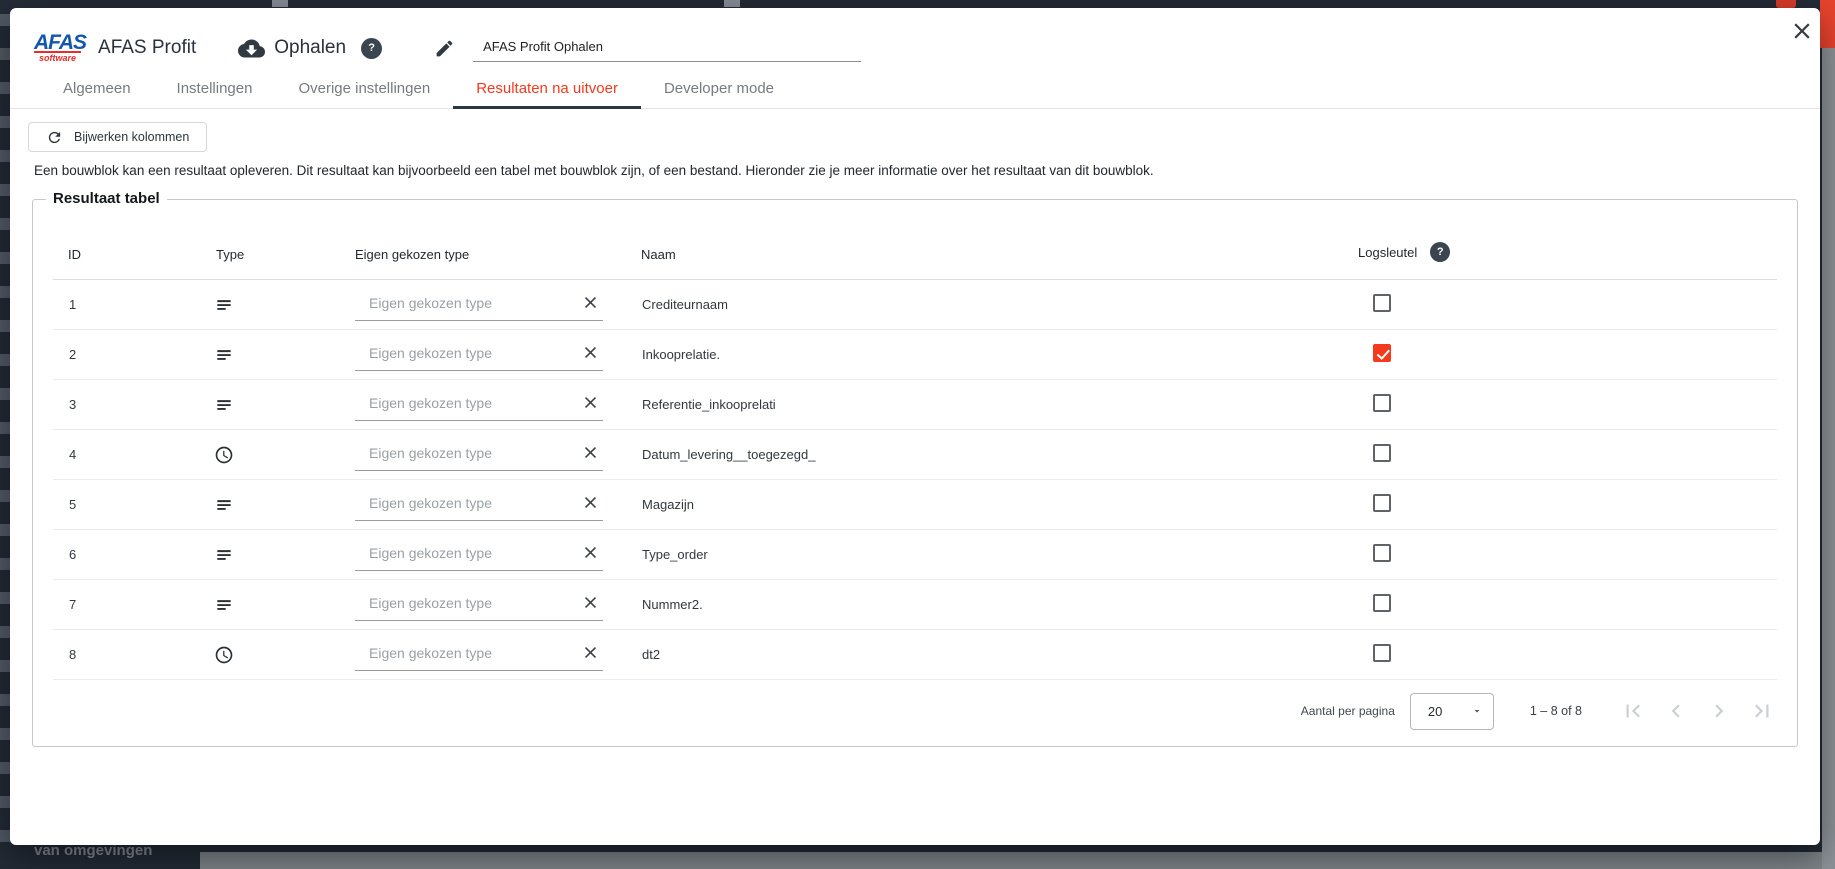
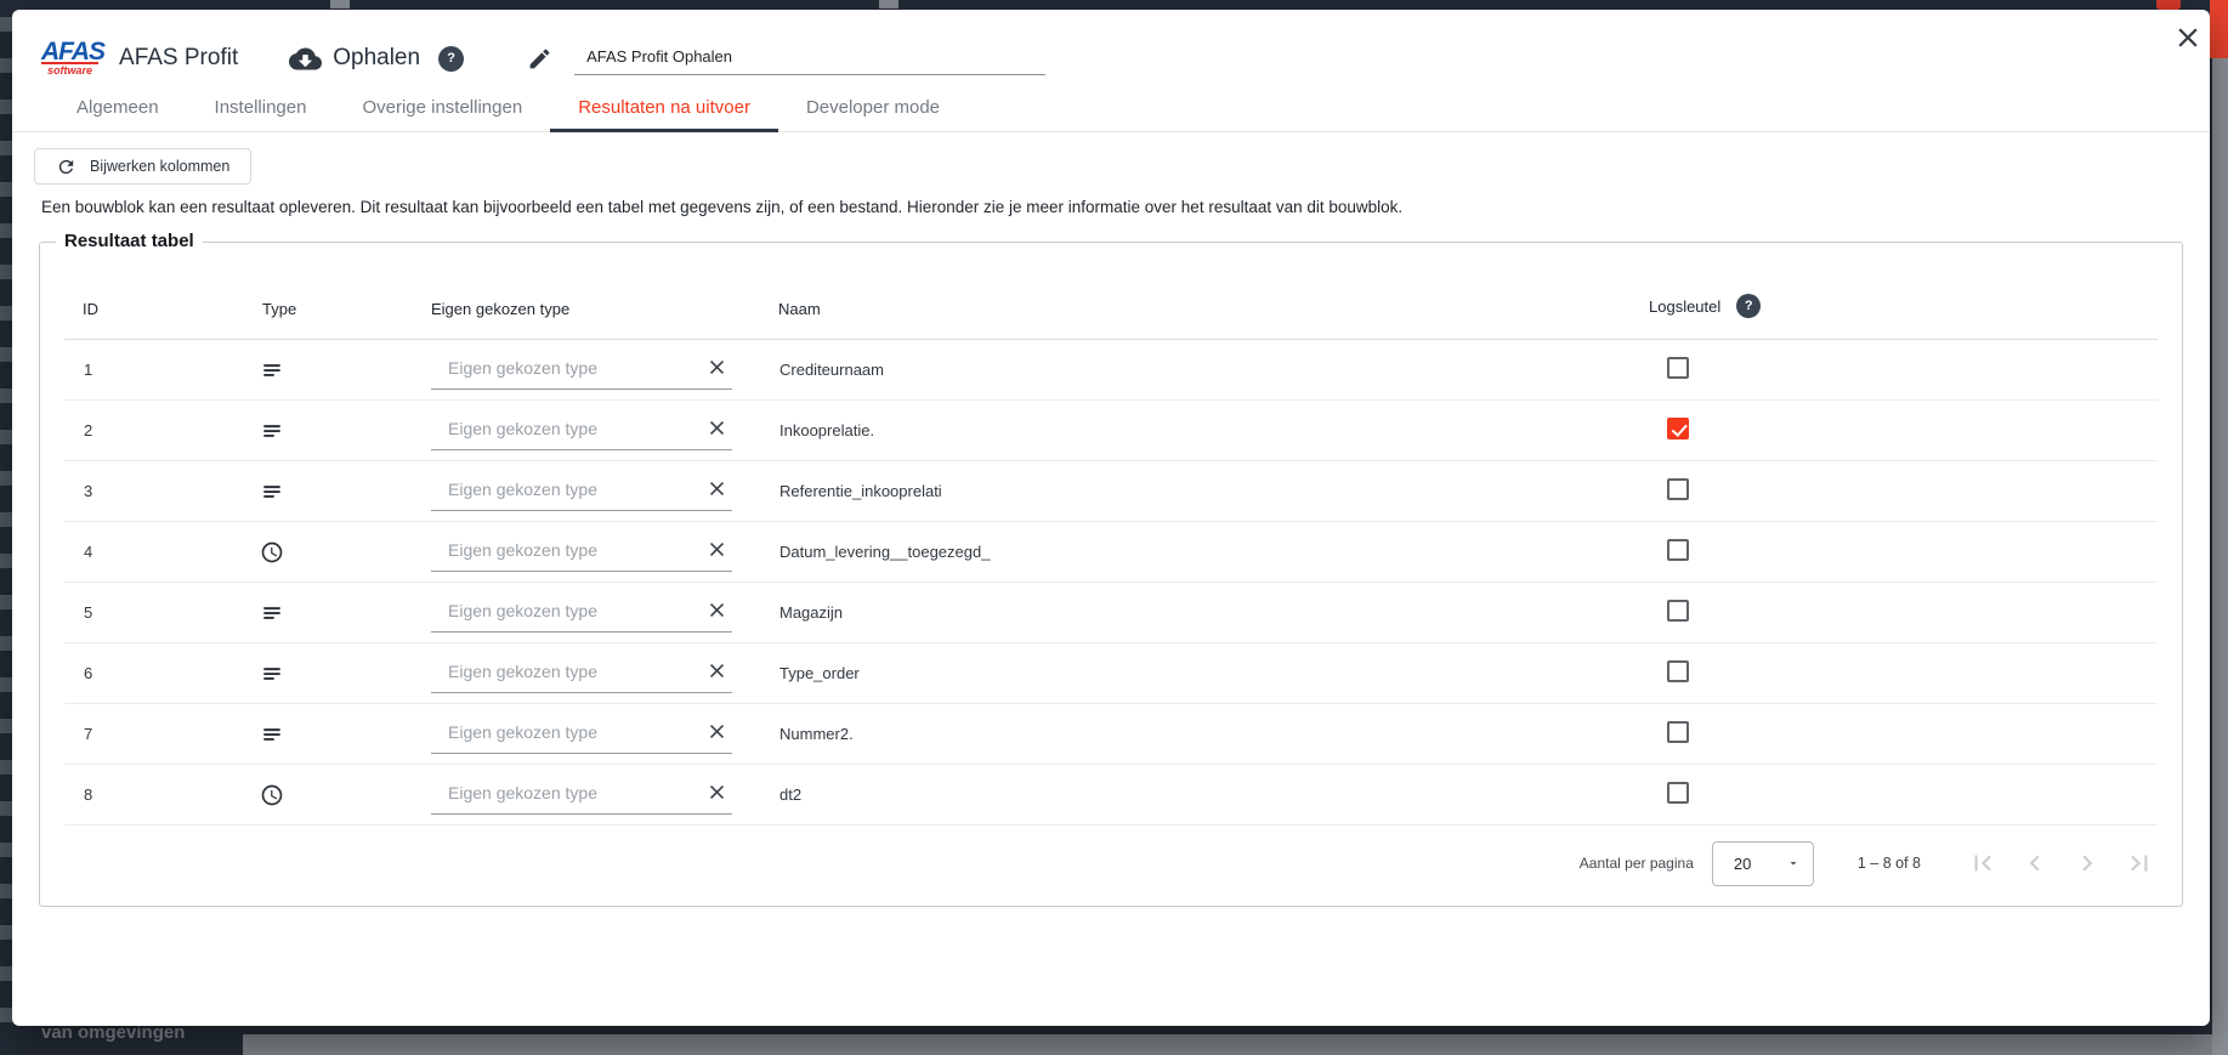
  van omgevingen
  AFAS
  software
  AFAS Profit
  Ophalen
  ?
  AFAS Profit Ophalen
  Algemeen
  Instellingen
  Overige instellingen
  Resultaten na uitvoer
  Developer mode
  Bijwerken kolommen
- Een bouwblok kan een resultaat opleveren. Dit resultaat kan bijvoorbeeld een tabel met bouwblok zijn, of een bestand. Hieronder zie je meer informatie over het resultaat van dit bouwblok.
+ Een bouwblok kan een resultaat opleveren. Dit resultaat kan bijvoorbeeld een tabel met gegevens zijn, of een bestand. Hieronder zie je meer informatie over het resultaat van dit bouwblok.
  Resultaat tabel
  ID
  Type
  Eigen gekozen type
  Naam
  Logsleutel
  ?
  1
  Eigen gekozen type
  Crediteurnaam
  2
  Eigen gekozen type
  Inkooprelatie.
  3
  Eigen gekozen type
  Referentie_inkooprelati
  4
  Eigen gekozen type
  Datum_levering__toegezegd_
  5
  Eigen gekozen type
  Magazijn
  6
  Eigen gekozen type
  Type_order
  7
  Eigen gekozen type
  Nummer2.
  8
  Eigen gekozen type
  dt2
  Aantal per pagina
  20
  1 – 8 of 8
